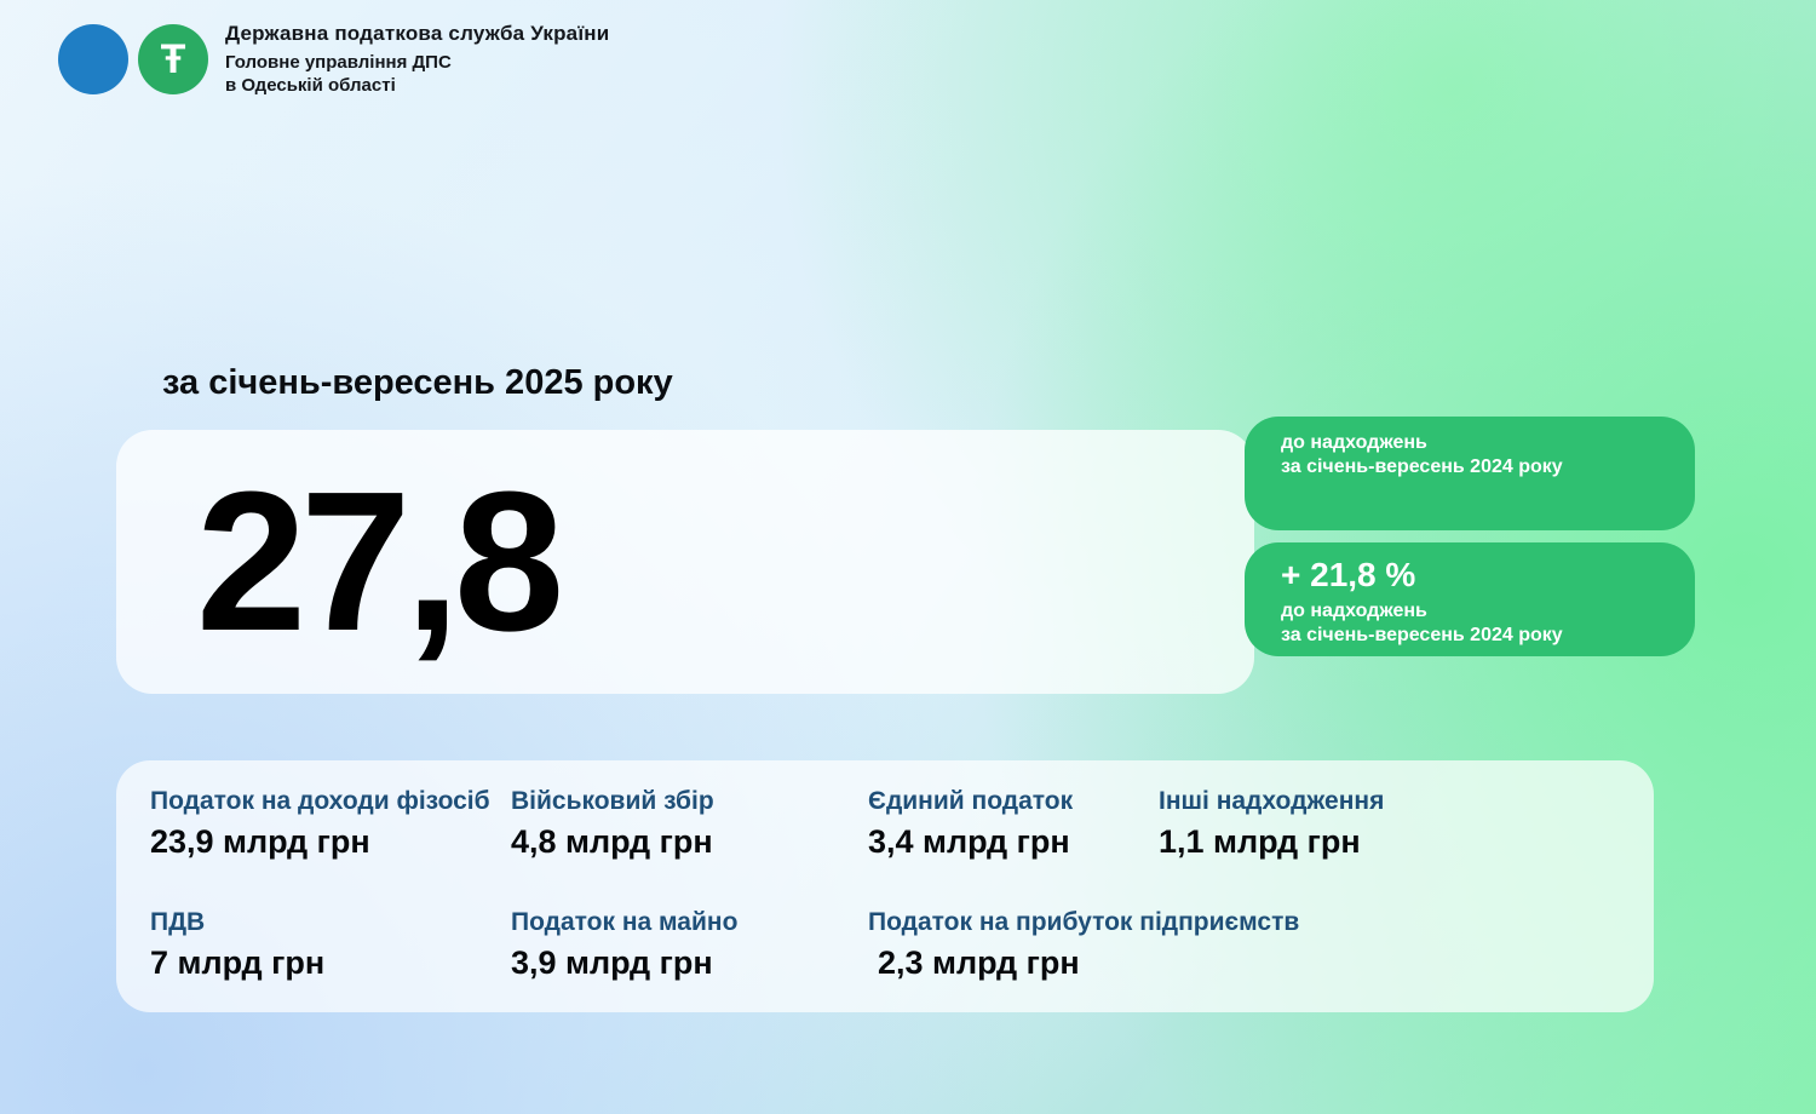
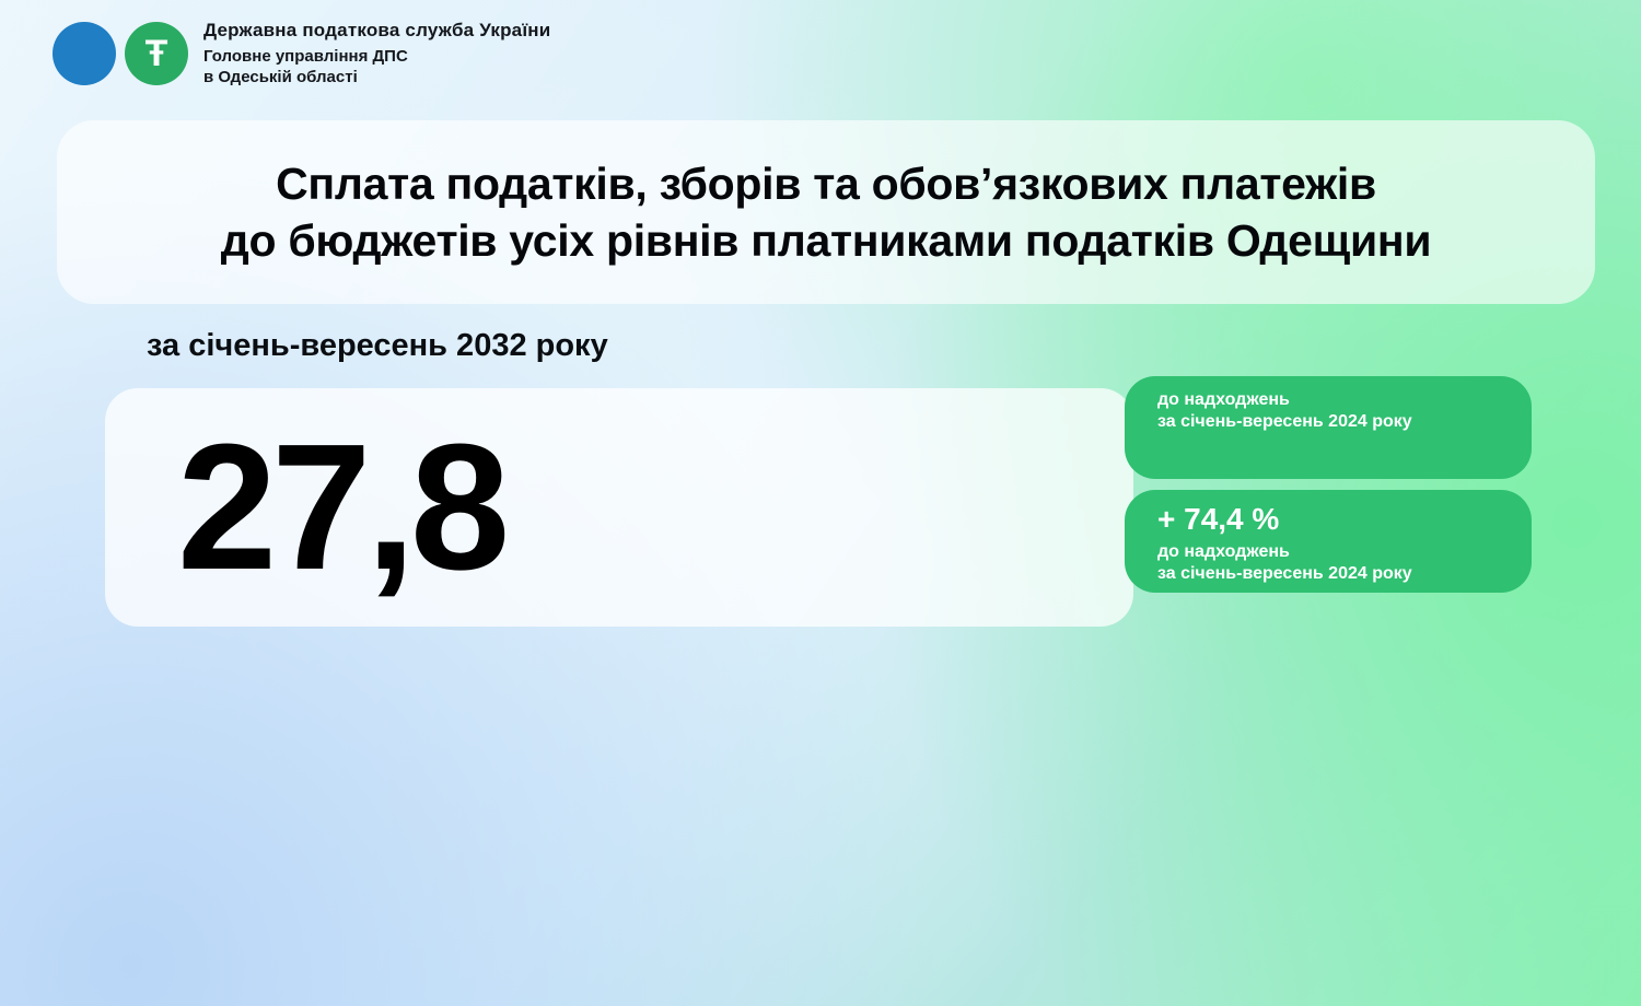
  Ŧ
  Державна податкова служба України
  Головне управління ДПС
  в Одеській області
+ Сплата податків, зборів та обов’язкових платежів
+ до бюджетів усіх рівнів платниками податків Одещини
- за січень-вересень 2025 року
+ за січень-вересень 2032 року
  27,8
  до надходжень
  за січень-вересень 2024 року
- + 21,8 %
+ + 74,4 %
  до надходжень
  за січень-вересень 2024 року
- Податок на доходи фізосіб
- 23,9 млрд грн
- Військовий збір
- 4,8 млрд грн
- Єдиний податок
- 3,4 млрд грн
- Інші надходження
- 1,1 млрд грн
- ПДВ
- 7 млрд грн
- Податок на майно
- 3,9 млрд грн
- Податок на прибуток підприємств
- 2,3 млрд грн
